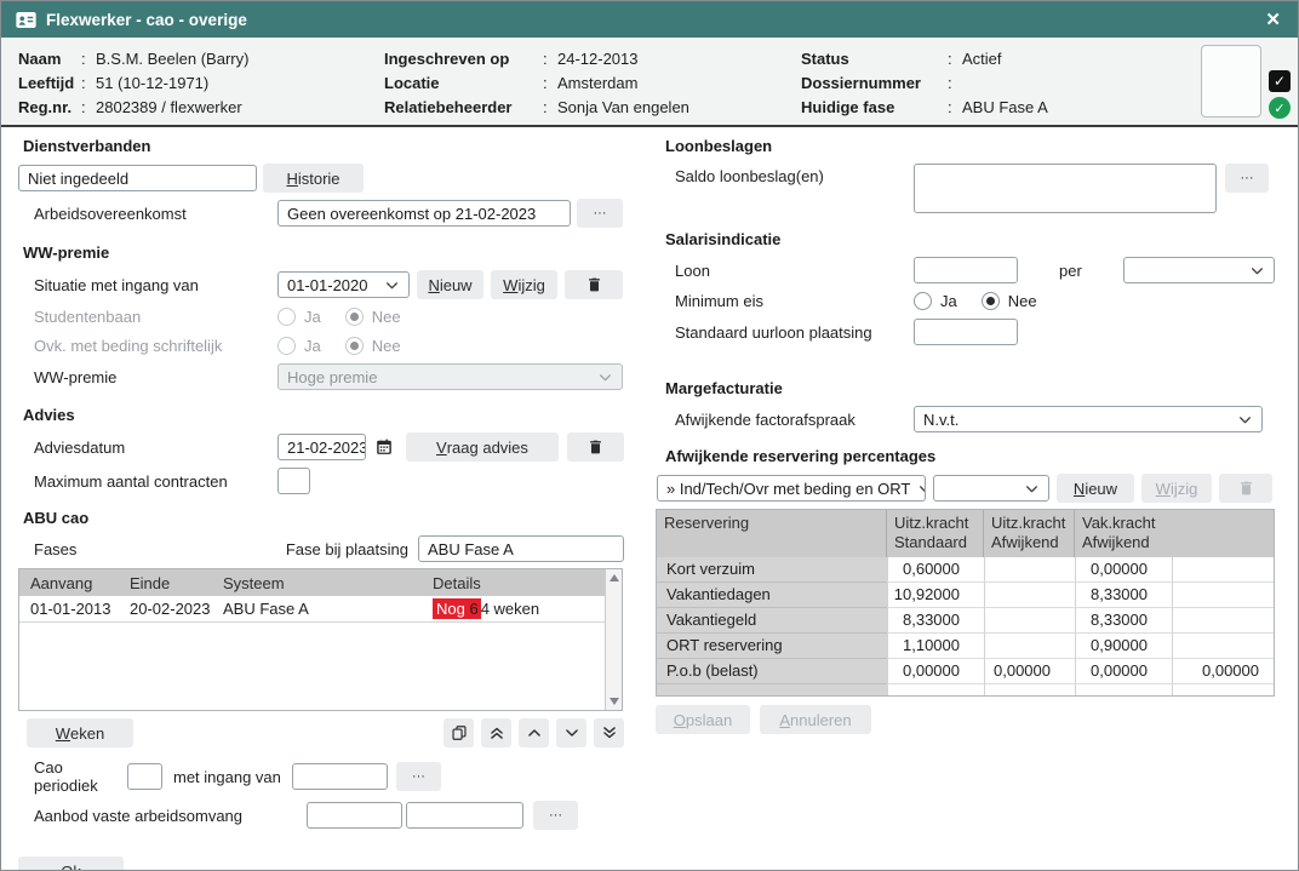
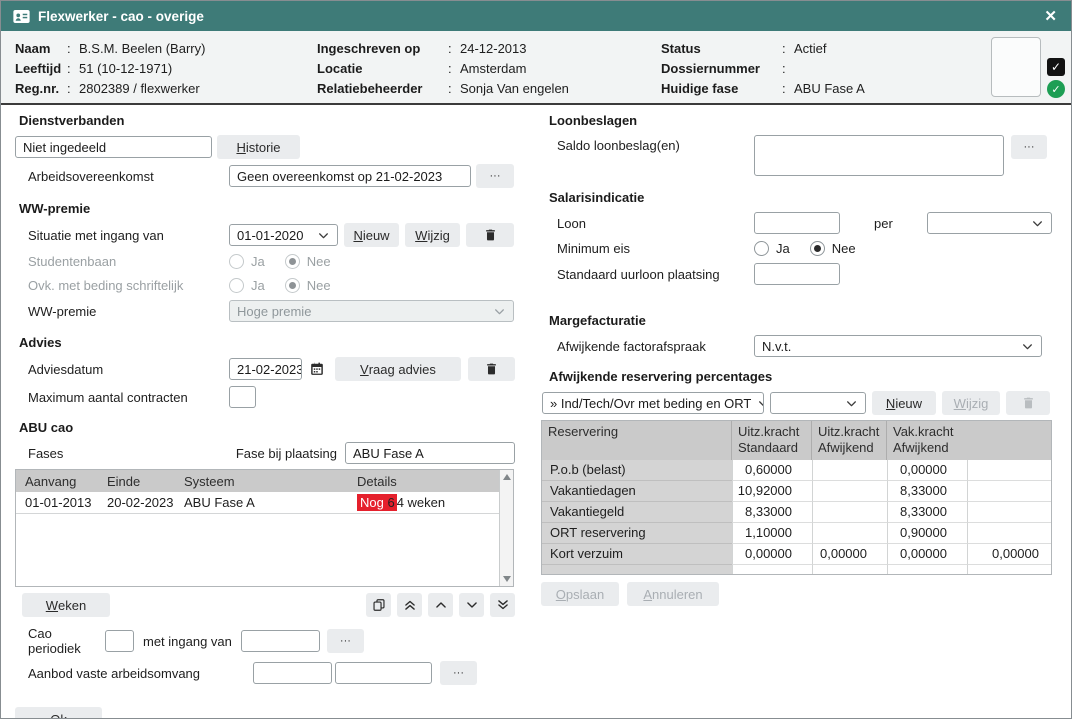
  Flexwerker - cao - overige
  ✕
  Naam
  :
  B.S.M. Beelen (Barry)
  Leeftijd
  :
  51 (10-12-1971)
  Reg.nr.
  :
  2802389 / flexwerker
  Ingeschreven op
  :
  24-12-2013
  Locatie
  :
  Amsterdam
  Relatiebeheerder
  :
  Sonja Van engelen
  Status
  :
  Actief
  Dossiernummer
  :
  Huidige fase
  :
  ABU Fase A
  ✓
  ✓
  Dienstverbanden
  Niet ingedeeld
  H
  istorie
  Arbeidsovereenkomst
  Geen overeenkomst op 21-02-2023
  ···
  WW-premie
  Situatie met ingang van
  01-01-2020
  N
  ieuw
  W
  ijzig
  Studentenbaan
  Ja
  Nee
  Ovk. met beding schriftelijk
  Ja
  Nee
  WW-premie
  Hoge premie
  Advies
  Adviesdatum
  21-02-2023
  V
  raag advies
  Maximum aantal contracten
  ABU cao
  Fases
  Fase bij plaatsing
  ABU Fase A
  Aanvang
  Einde
  Systeem
  Details
  01-01-2013
  20-02-2023
  ABU Fase A
  Nog 6 4 weken
  W
  eken
  Cao periodiek
  met ingang van
  ···
  Aanbod vaste arbeidsomvang
  ···
  Loonbeslagen
  Saldo loonbeslag(en)
  ···
  Salarisindicatie
  Loon
  per
  Minimum eis
  Ja
  Nee
  Standaard uurloon plaatsing
  Margefacturatie
  Afwijkende factorafspraak
  N.v.t.
  Afwijkende reservering percentages
  » Ind/Tech/Ovr met beding en ORT
  N
  ieuw
  W
  ijzig
  Reservering
  Uitz.kracht Standaard
  Uitz.kracht Afwijkend
  Vak.kracht Afwijkend
- Kort verzuim
+ P.o.b (belast)
  0,60000
  0,00000
  Vakantiedagen
  10,92000
  8,33000
  Vakantiegeld
  8,33000
  8,33000
  ORT reservering
  1,10000
  0,90000
- P.o.b (belast)
+ Kort verzuim
  0,00000
  0,00000
  0,00000
  0,00000
  O
  pslaan
  A
  nnuleren
